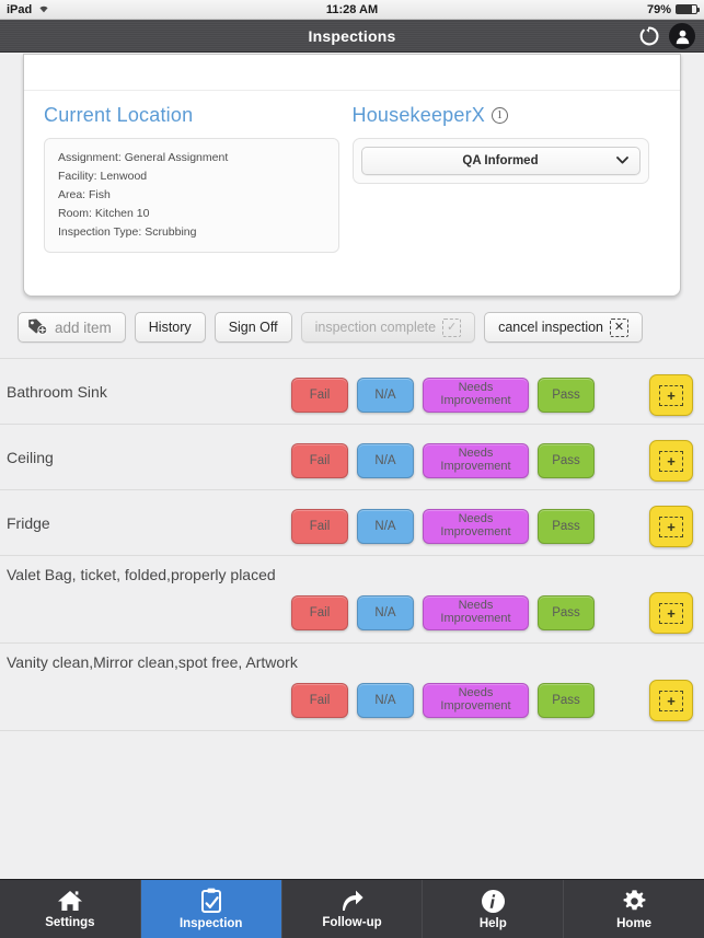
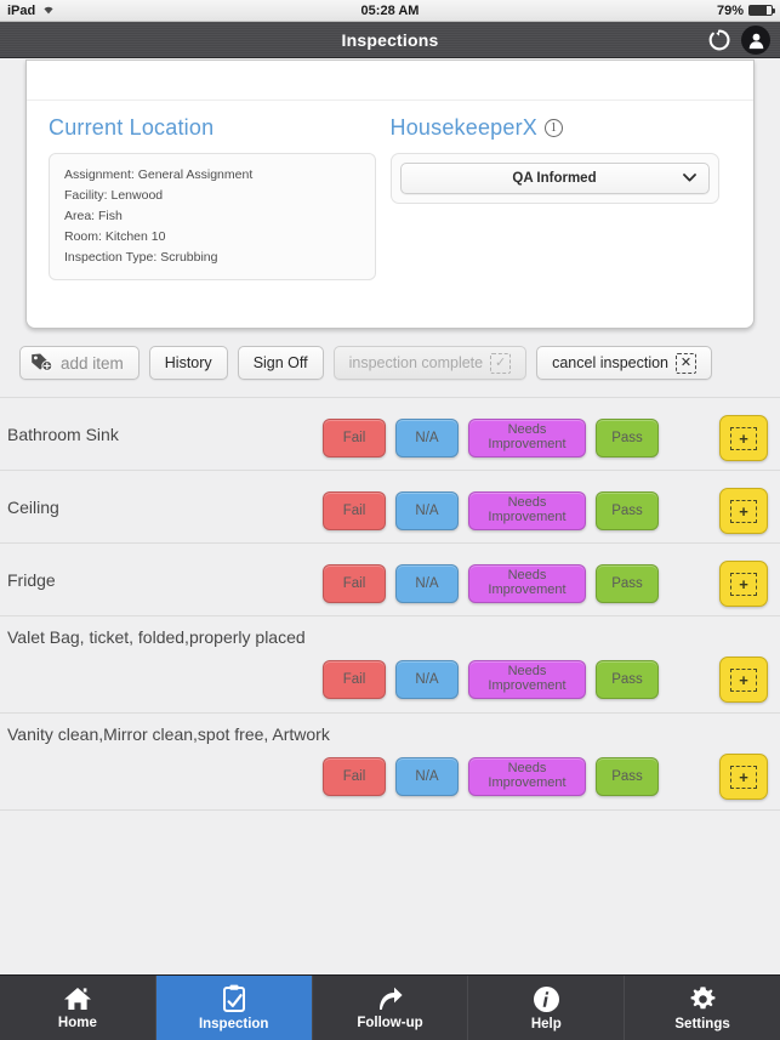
  iPad
- 11:28 AM
+ 05:28 AM
  79%
  Inspections
  Current Location
  Assignment: General Assignment
  Facility: Lenwood
  Area: Fish
  Room: Kitchen 10
  Inspection Type: Scrubbing
  HousekeeperX
  1
  QA Informed
  add item
  History
  Sign Off
  inspection complete
  ✓
  cancel inspection
  ✕
  Bathroom Sink
  Fail
  N/A
  Needs Improvement
  Pass
  +
  Ceiling
  Fail
  N/A
  Needs Improvement
  Pass
  +
  Fridge
  Fail
  N/A
  Needs Improvement
  Pass
  +
  Valet Bag, ticket, folded,properly placed
  Fail
  N/A
  Needs Improvement
  Pass
  +
  Vanity clean,Mirror clean,spot free, Artwork
  Fail
  N/A
  Needs Improvement
  Pass
  +
- Settings
+ Home
  Inspection
  Follow-up
  Help
- Home
+ Settings
